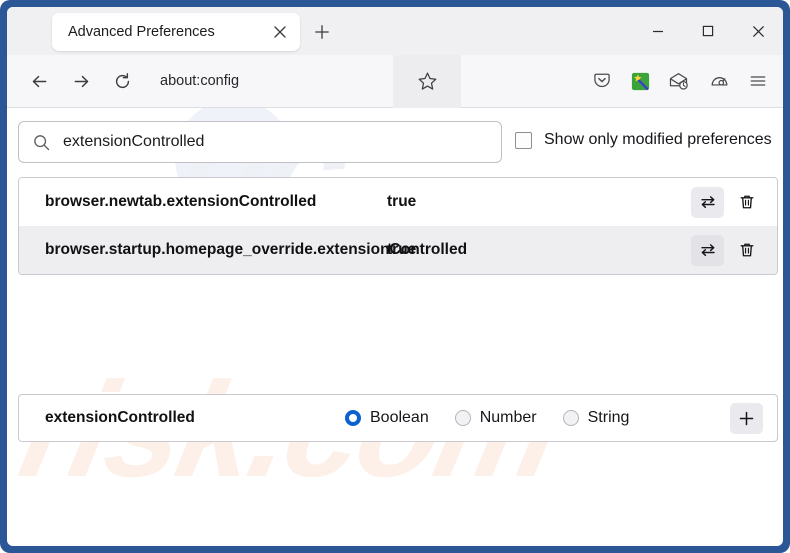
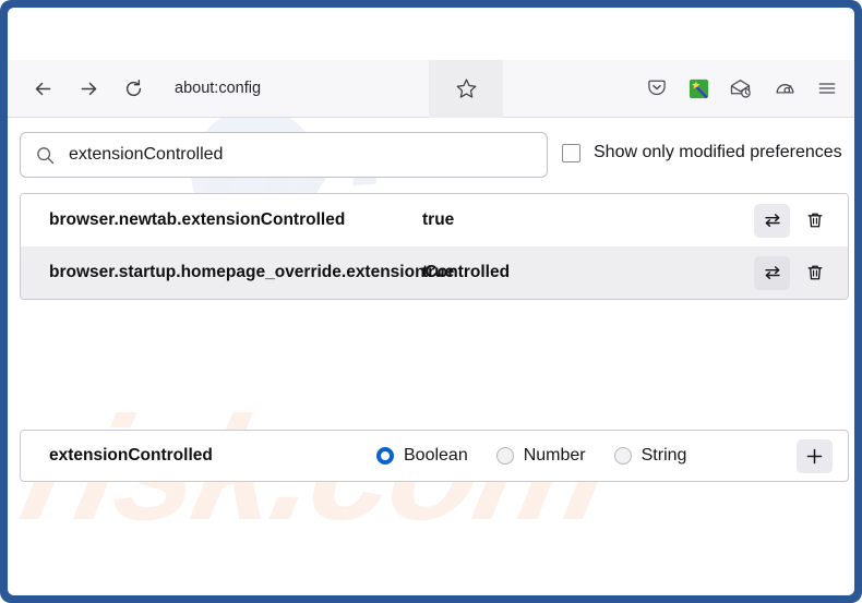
- Advanced Preferences
  about:config
  extensionControlled
  Show only modified preferences
  browser.newtab.extensionControlled
  true
  browser.startup.homepage_override.extensi
  true
  extensionControlled
  Boolean
  Number
  String
